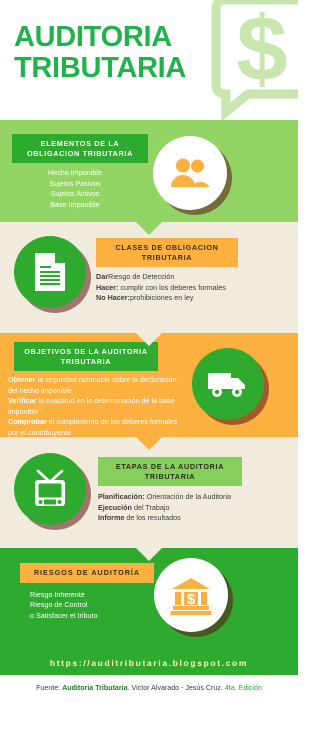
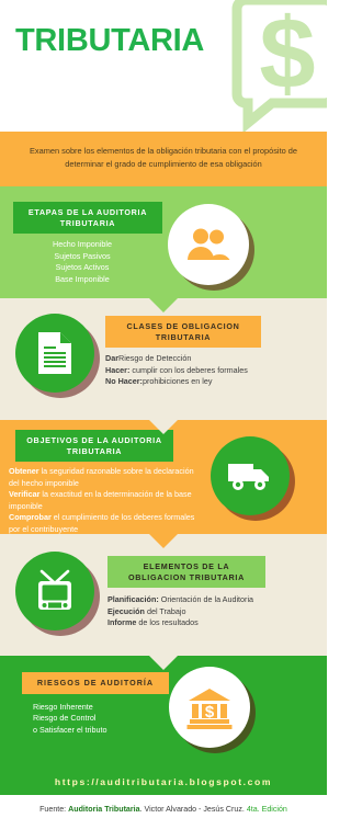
  $
- AUDITORIA
  TRIBUTARIA
+ Examen sobre los elementos de la obligación tributaria con el propósito de determinar el grado de cumplimiento de esa obligación
- ELEMENTOS DE LA OBLIGACION TRIBUTARIA
+ ETAPAS DE LA AUDITORIA TRIBUTARIA
  Hecho Imponible
  Sujetos Pasivos
  Sujetos Activos
  Base Imponible
  CLASES DE OBLIGACION TRIBUTARIA
  DarRiesgo de Detección
  Hacer: cumplir con los deberes formales
  No Hacer:prohibiciones en ley
  OBJETIVOS DE LA AUDITORIA TRIBUTARIA
  Obtener la seguridad razonable sobre la declaración del hecho imponible
  Verificar la exactitud en la determinación de la base imponible
  Comprobar el cumplimiento de los deberes formales por el contribuyente
- ETAPAS DE LA AUDITORIA TRIBUTARIA
+ ELEMENTOS DE LA OBLIGACION TRIBUTARIA
  Planificación: Orientación de la Auditoria
  Ejecución del Trabajo
  Informe de los resultados
  RIESGOS DE AUDITORÍA
  Riesgo Inherente
  Riesgo de Control
  o Satisfacer el tributo
  $
  https://auditributaria.blogspot.com
  Fuente: Auditoria Tributaria. Victor Alvarado - Jesús Cruz. 4ta. Edición
